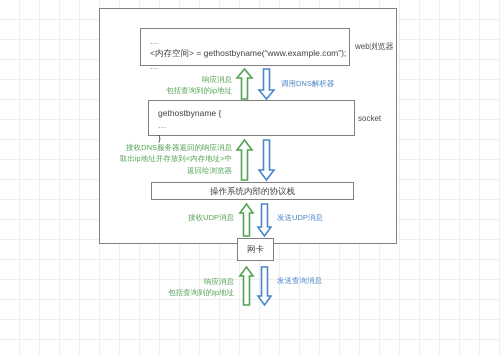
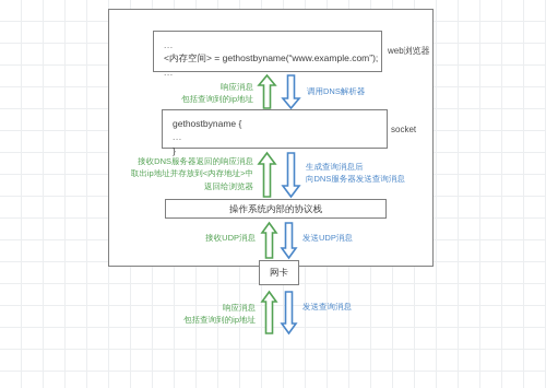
  ...
  <内存空间> = gethostbyname(“www.example.com”);
  ...
  web浏览器
  响应消息
  包括查询到的ip地址
  调用DNS解析器
  gethostbyname {
  ...
  }
  socket
  接收DNS服务器返回的响应消息
  取出ip地址并存放到<内存地址>中
  返回给浏览器
+ 生成查询消息后
+ 向DNS服务器发送查询消息
  操作系统内部的协议栈
  接收UDP消息
  发送UDP消息
  网卡
  响应消息
  包括查询到的ip地址
  发送查询消息
